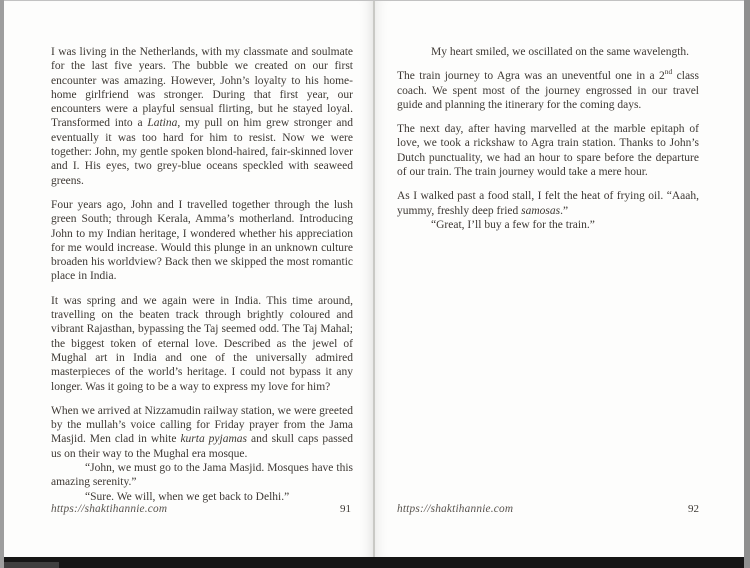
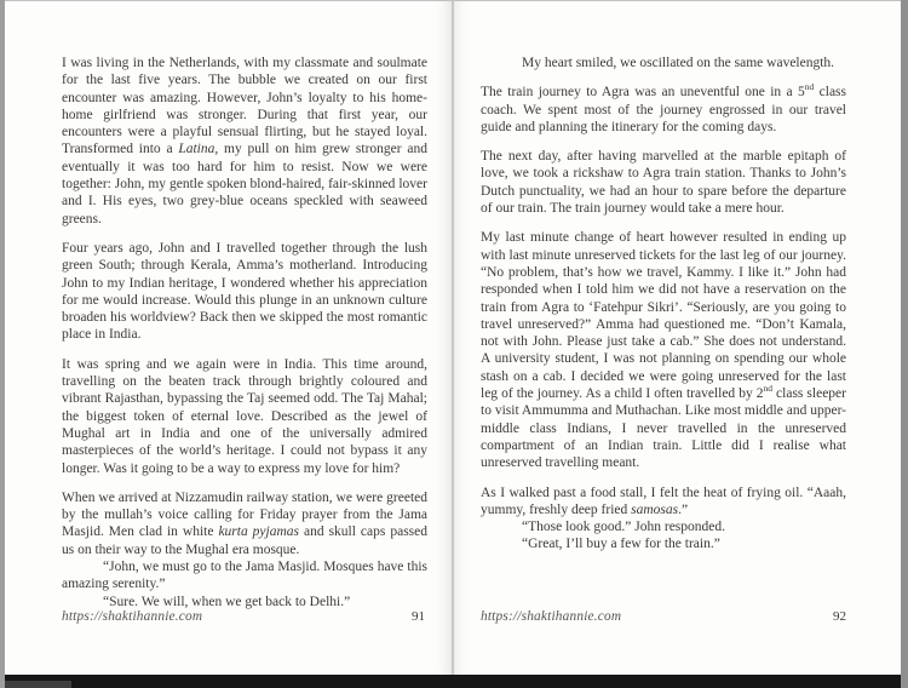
  I was living in the Netherlands, with my classmate and soulmate for the last five years. The bubble we created on our first encounter was amazing. However, John’s loyalty to his home-home girlfriend was stronger. During that first year, our encounters were a playful sensual flirting, but he stayed loyal. Transformed into a Latina, my pull on him grew stronger and eventually it was too hard for him to resist. Now we were together: John, my gentle spoken blond-haired, fair-skinned lover and I. His eyes, two grey-blue oceans speckled with seaweed greens.
  Four years ago, John and I travelled together through the lush green South; through Kerala, Amma’s motherland. Introducing John to my Indian heritage, I wondered whether his appreciation for me would increase. Would this plunge in an unknown culture broaden his worldview? Back then we skipped the most romantic place in India.
  It was spring and we again were in India. This time around, travelling on the beaten track through brightly coloured and vibrant Rajasthan, bypassing the Taj seemed odd. The Taj Mahal; the biggest token of eternal love. Described as the jewel of Mughal art in India and one of the universally admired masterpieces of the world’s heritage. I could not bypass it any longer. Was it going to be a way to express my love for him?
  When we arrived at Nizzamudin railway station, we were greeted by the mullah’s voice calling for Friday prayer from the Jama Masjid. Men clad in white kurta pyjamas and skull caps passed us on their way to the Mughal era mosque.
  “John, we must go to the Jama Masjid. Mosques have this amazing serenity.”
  “Sure. We will, when we get back to Delhi.”
  https://shaktihannie.com
  91
  My heart smiled, we oscillated on the same wavelength.
- The train journey to Agra was an uneventful one in a 2nd class coach. We spent most of the journey engrossed in our travel guide and planning the itinerary for the coming days.
+ The train journey to Agra was an uneventful one in a 5nd class coach. We spent most of the journey engrossed in our travel guide and planning the itinerary for the coming days.
  The next day, after having marvelled at the marble epitaph of love, we took a rickshaw to Agra train station. Thanks to John’s Dutch punctuality, we had an hour to spare before the departure of our train. The train journey would take a mere hour.
+ My last minute change of heart however resulted in ending up with last minute unreserved tickets for the last leg of our journey. “No problem, that’s how we travel, Kammy. I like it.” John had responded when I told him we did not have a reservation on the train from Agra to ‘Fatehpur Sikri’. “Seriously, are you going to travel unreserved?” Amma had questioned me. “Don’t Kamala, not with John. Please just take a cab.” She does not understand. A university student, I was not planning on spending our whole stash on a cab. I decided we were going unreserved for the last leg of the journey. As a child I often travelled by 2nd class sleeper to visit Ammumma and Muthachan. Like most middle and upper-middle class Indians, I never travelled in the unreserved compartment of an Indian train. Little did I realise what unreserved travelling meant.
  As I walked past a food stall, I felt the heat of frying oil. “Aaah, yummy, freshly deep fried samosas.”
+ “Those look good.” John responded.
  “Great, I’ll buy a few for the train.”
  https://shaktihannie.com
  92
